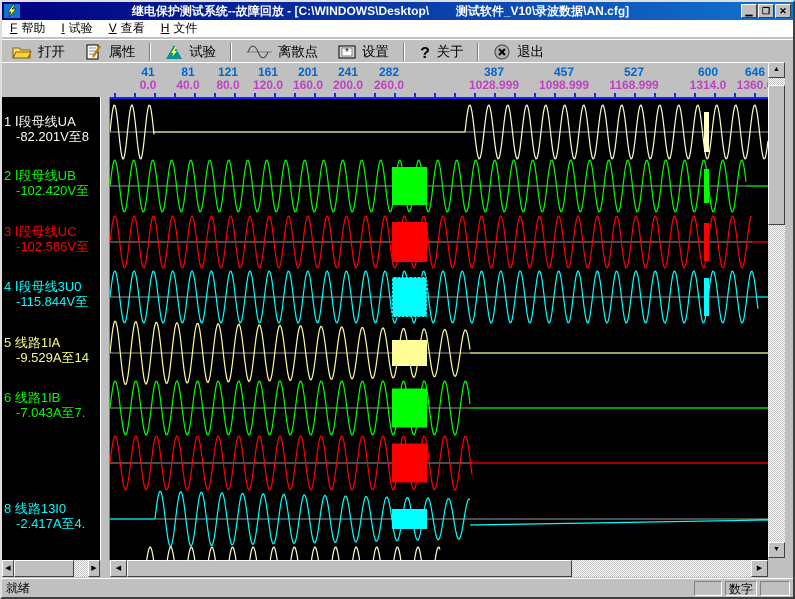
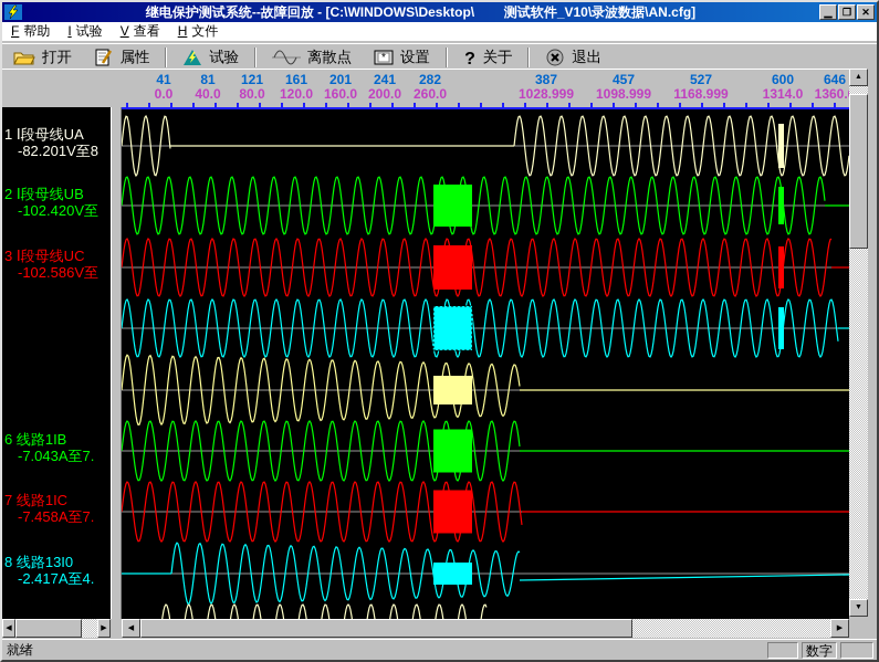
  继电保护测试系统--故障回放 - [C:\WINDOWS\Desktop\ 测试软件_V10\录波数据\AN.cfg]
  ▁
  ❐
  ✕
  F 帮助
  I 试验
  V 查看
  H 文件
  打开
  属性
  试验
  离散点
  *
  设置
  ?
  关于
  退出
  41
  0.0
  81
  40.0
  121
  80.0
  161
  120.0
  201
  160.0
  241
  200.0
  282
  260.0
  387
  1028.999
  457
  1098.999
  527
  1168.999
  600
  1314.0
  646
  1360.
  1 Ⅰ段母线UA
  -82.201V至8
  2 Ⅰ段母线UB
  -102.420V至
  3 Ⅰ段母线UC
  -102.586V至
- 4 Ⅰ段母线3U0
- -115.844V至
- 5 线路1IA
- -9.529A至14
  6 线路1IB
  -7.043A至7.
+ 7 线路1IC
+ -7.458A至7.
  8 线路13I0
  -2.417A至4.
  就绪
  数字
